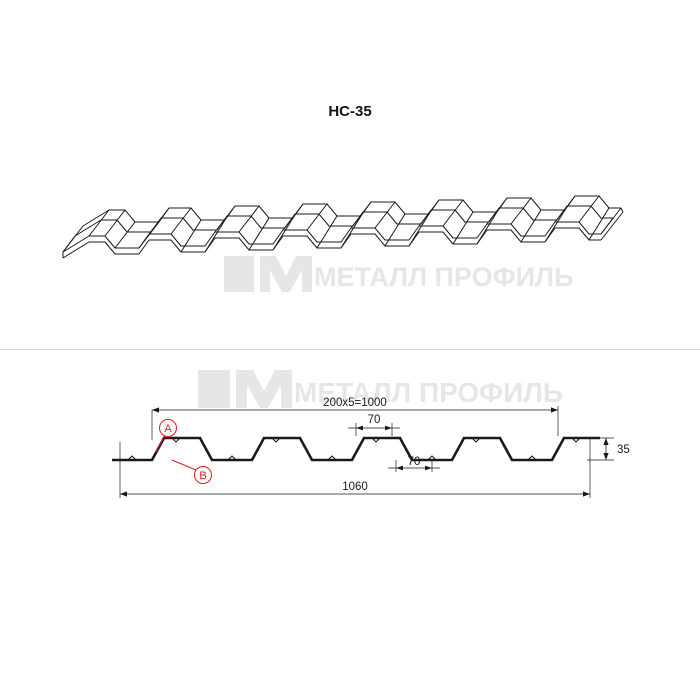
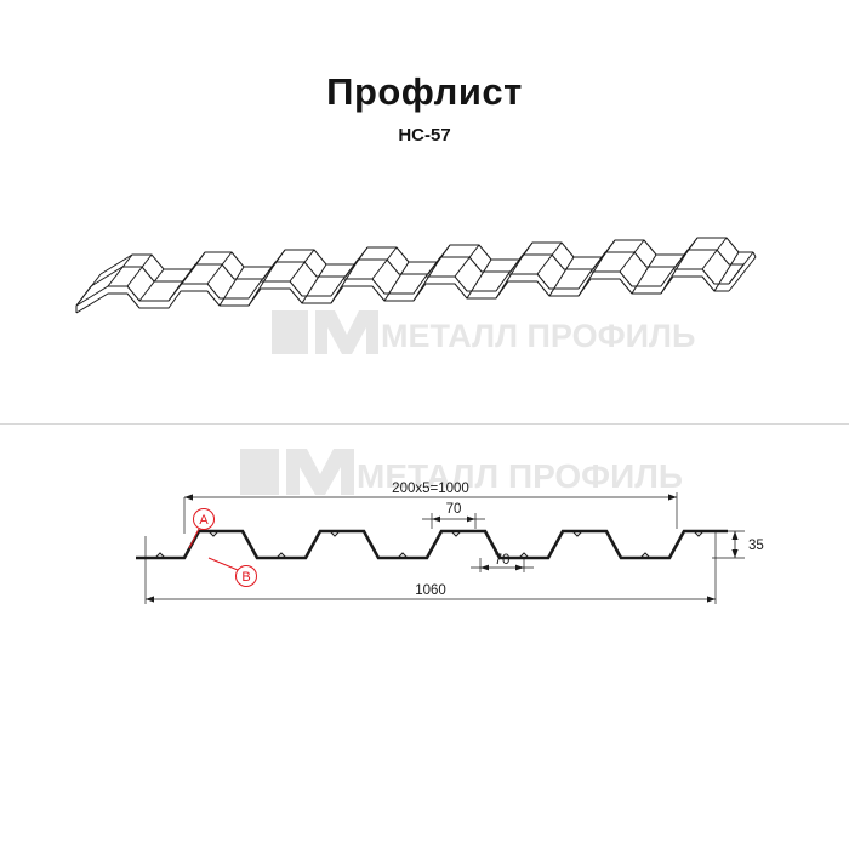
+ Профлист
- НС-35
+ НС-57
  МЕТАЛЛ ПРОФИЛЬ
  МЕТАЛЛ ПРОФИЛЬ
  1060
  200х5=1000
  35
  70
  70
  A
  B
